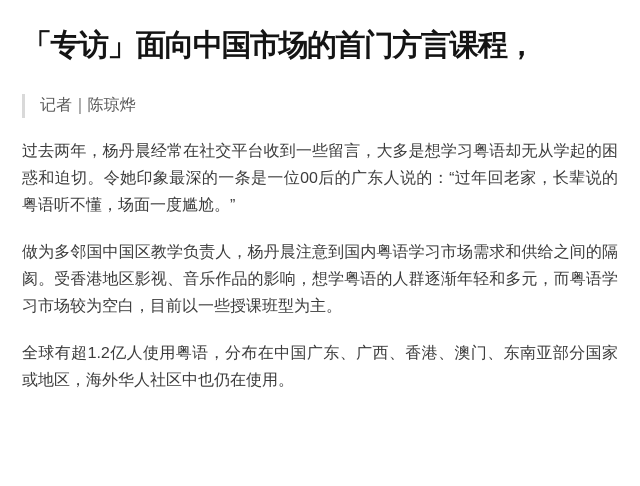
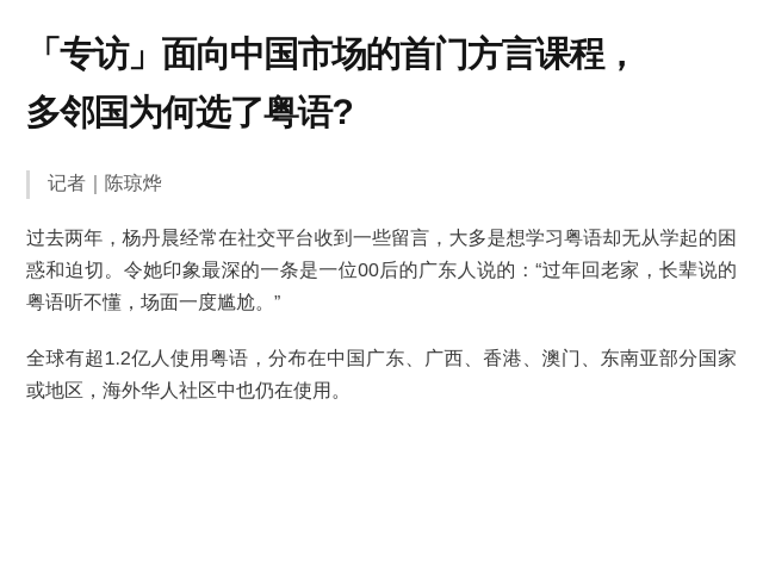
  「专访」面向中国市场的首门方言课程，
+ 多邻国为何选了粤语?
  记者｜陈琼烨
  过去两年，杨丹晨经常在社交平台收到一些留言，大多是想学习粤语却无从学起的困惑和迫切。令她印象最深的一条是一位00后的广东人说的：“过年回老家，长辈说的粤语听不懂，场面一度尴尬。”
- 做为多邻国中国区教学负责人，杨丹晨注意到国内粤语学习市场需求和供给之间的隔阂。受香港地区影视、音乐作品的影响，想学粤语的人群逐渐年轻和多元，而粤语学习市场较为空白，目前以一些授课班型为主。
  全球有超1.2亿人使用粤语，分布在中国广东、广西、香港、澳门、东南亚部分国家或地区，海外华人社区中也仍在使用。
